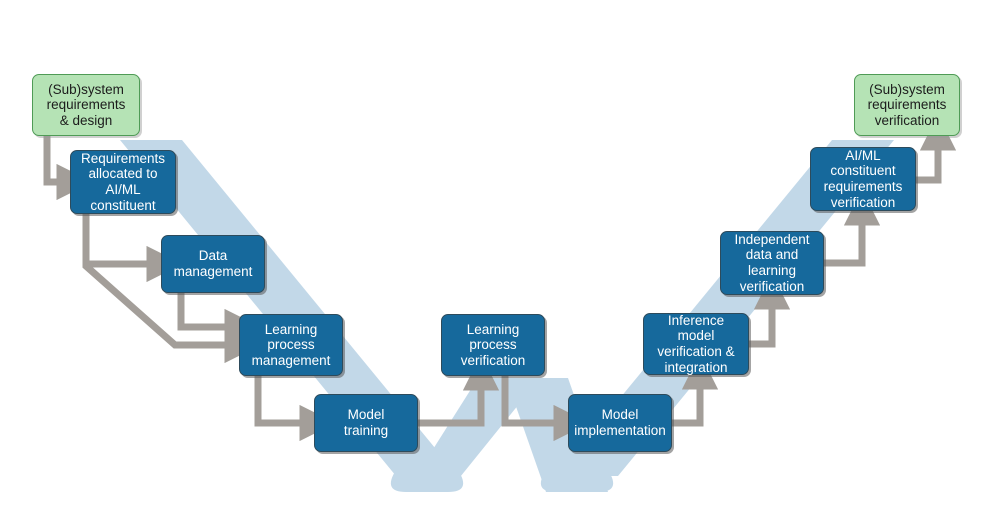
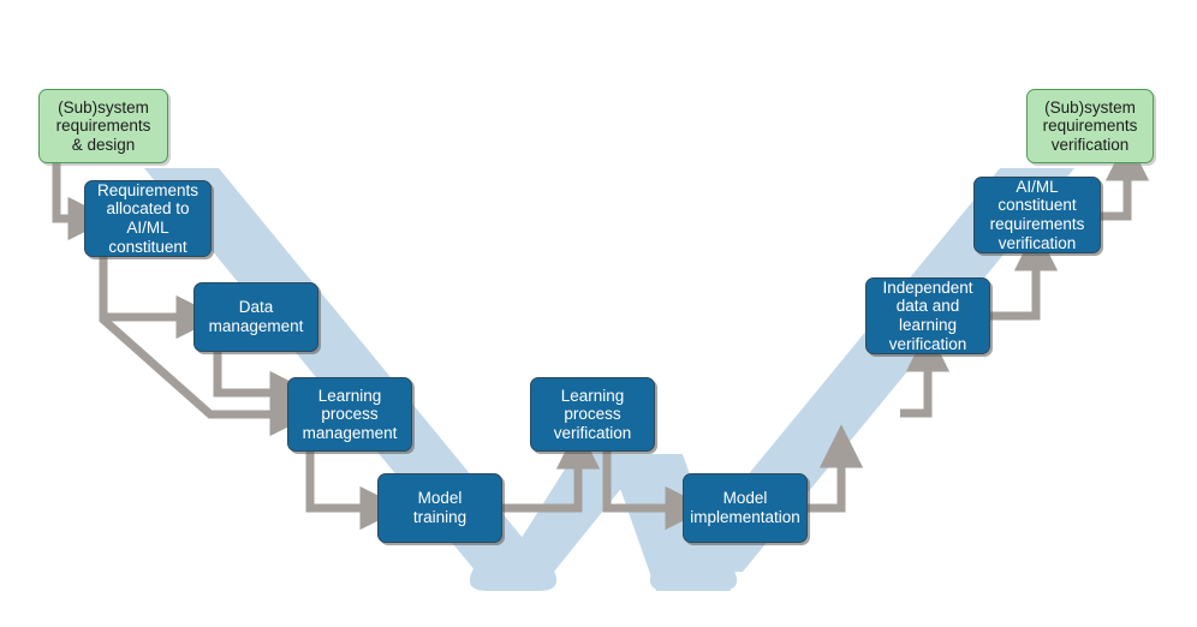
  (Sub)system
  requirements
  & design
  Requirements
  allocated to
  AI/ML
  constituent
  Data
  management
  Learning
  process
  management
  Model
  training
  Learning
  process
  verification
  Model
  implementation
- Inference model
- verification &
- integration
  Independent
  data and
  learning
  verification
  AI/ML
  constituent
  requirements
  verification
  (Sub)system
  requirements
  verification
